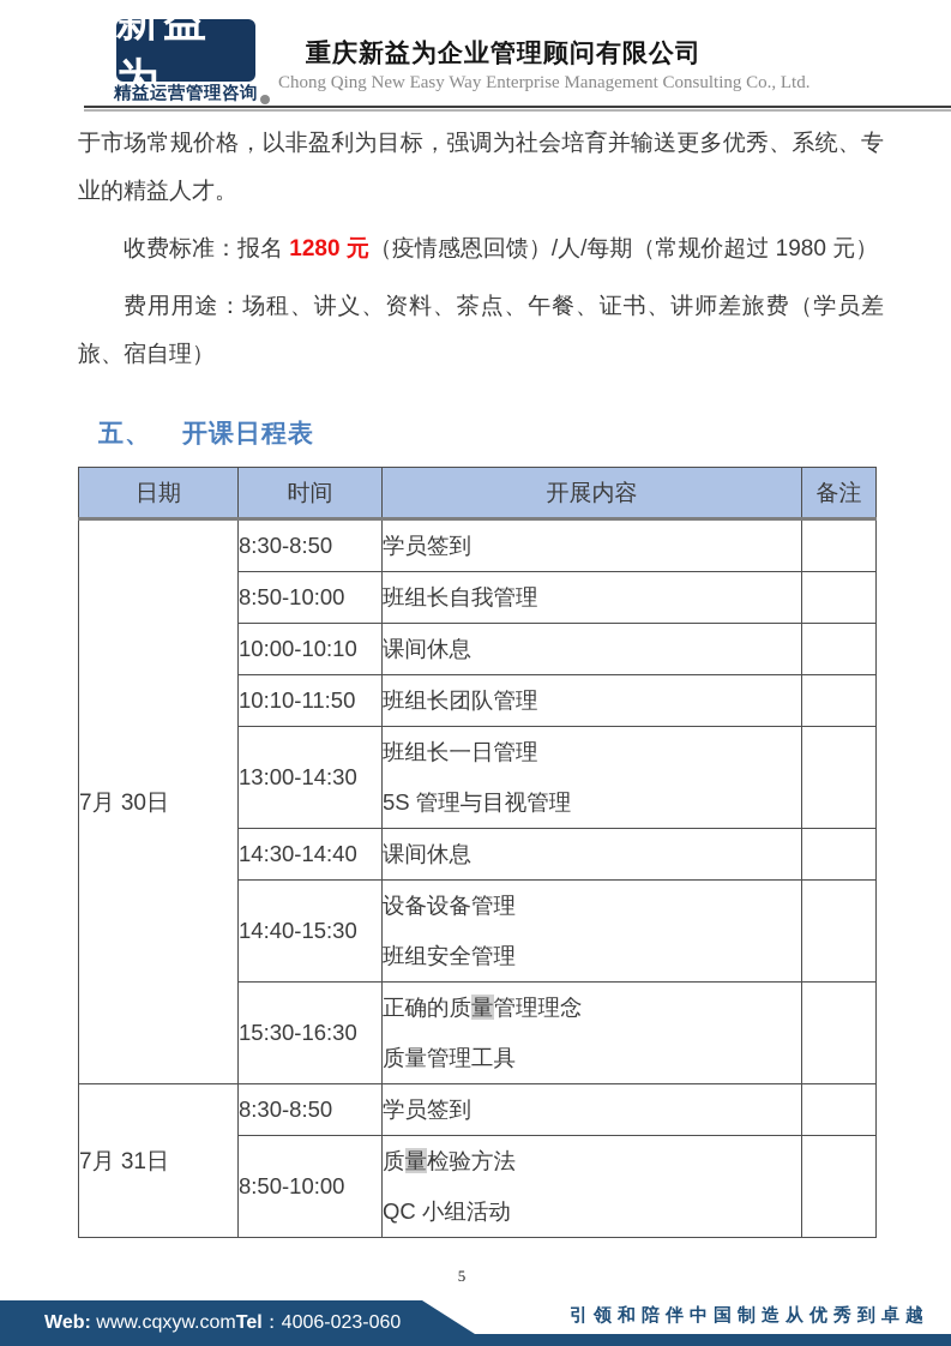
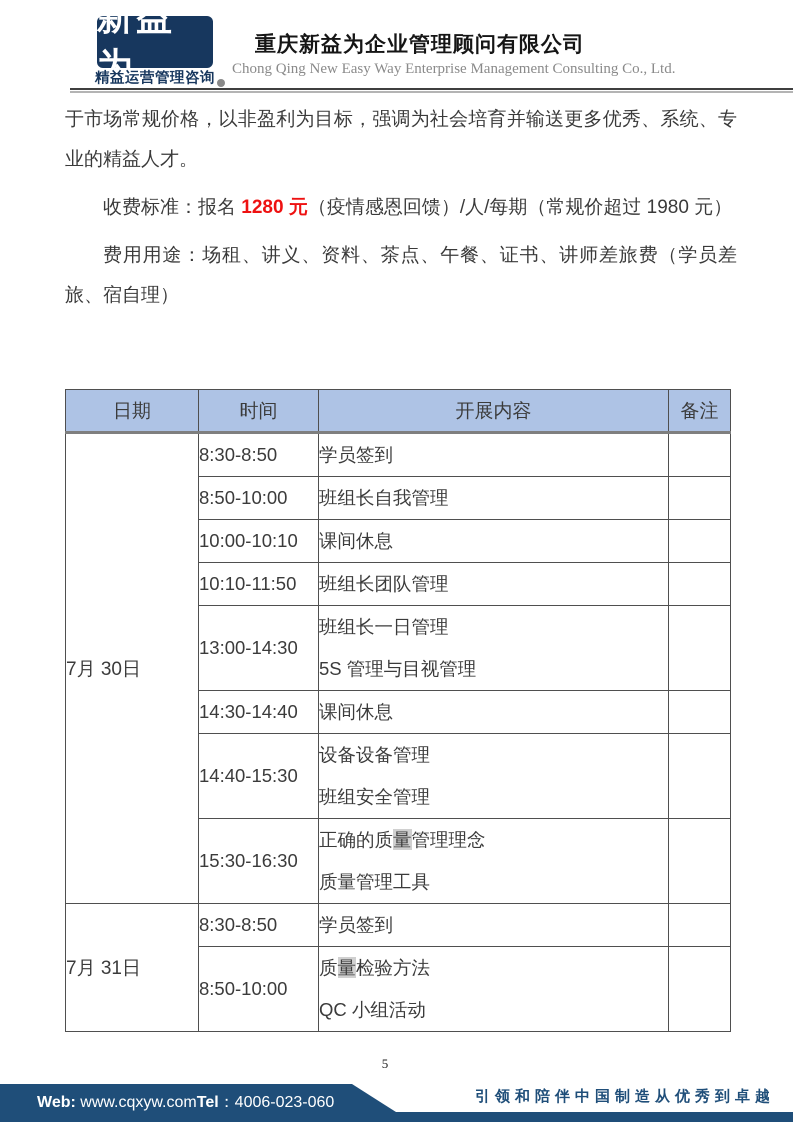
  新益为
  精益运营管理咨询
  重庆新益为企业管理顾问有限公司
  Chong Qing New Easy Way Enterprise Management Consulting Co., Ltd.
  于市场常规价格，以非盈利为目标，强调为社会培育并输送更多优秀、系统、专业的精益人才。
  收费标准：报名 1280 元（疫情感恩回馈）/人/每期（常规价超过 1980 元）
  费用用途：场租、讲义、资料、茶点、午餐、证书、讲师差旅费（学员差旅、宿自理）
- 五、 开课日程表
  日期	时间	开展内容	备注
  7月 30日	8:30-8:50	学员签到
  8:50-10:00	班组长自我管理
  10:00-10:10	课间休息
  10:10-11:50	班组长团队管理
  13:00-14:30	班组长一日管理5S 管理与目视管理
  14:30-14:40	课间休息
  14:40-15:30	设备设备管理班组安全管理
  15:30-16:30	正确的质量管理理念质量管理工具
  7月 31日	8:30-8:50	学员签到
  8:50-10:00	质量检验方法QC 小组活动
  5
  Web: www.cqxyw.comTel：4006-023-060
  引领和陪伴中国制造从优秀到卓越
